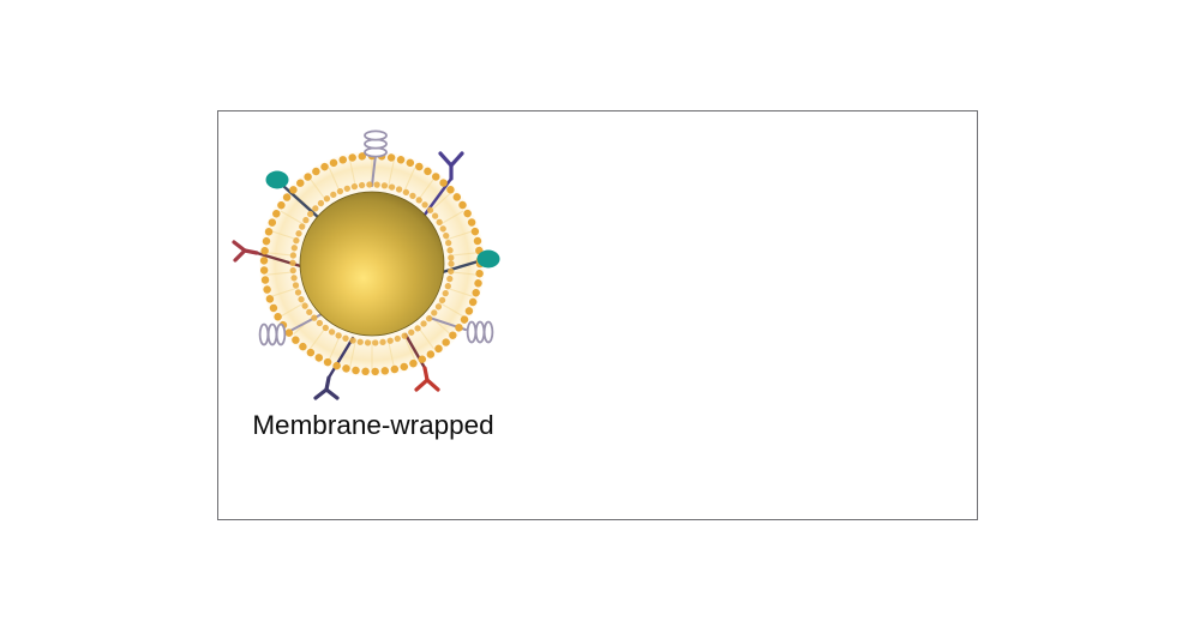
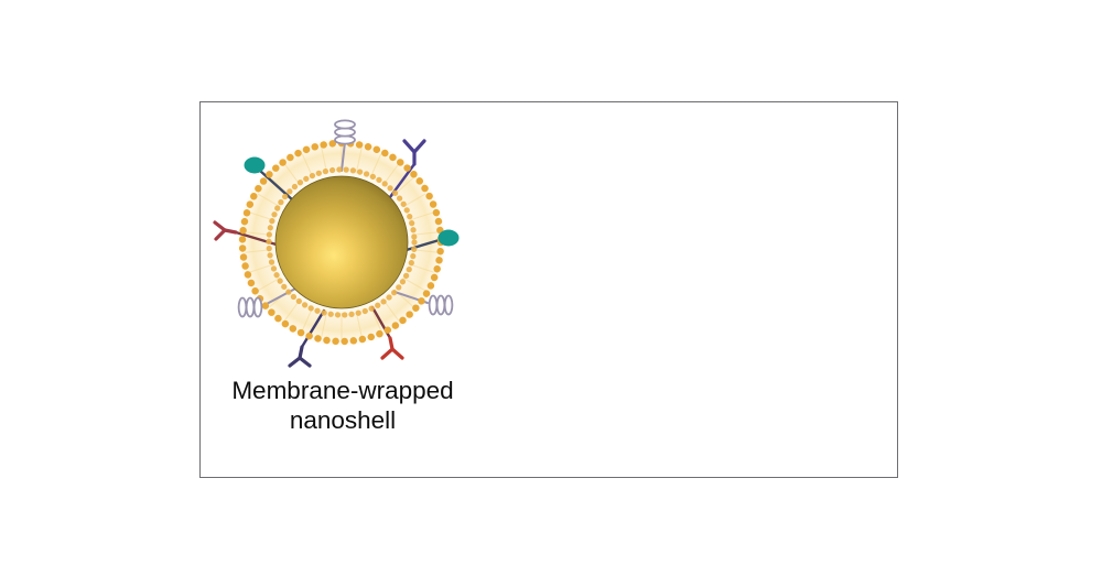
  Membrane-wrapped
+ nanoshell
